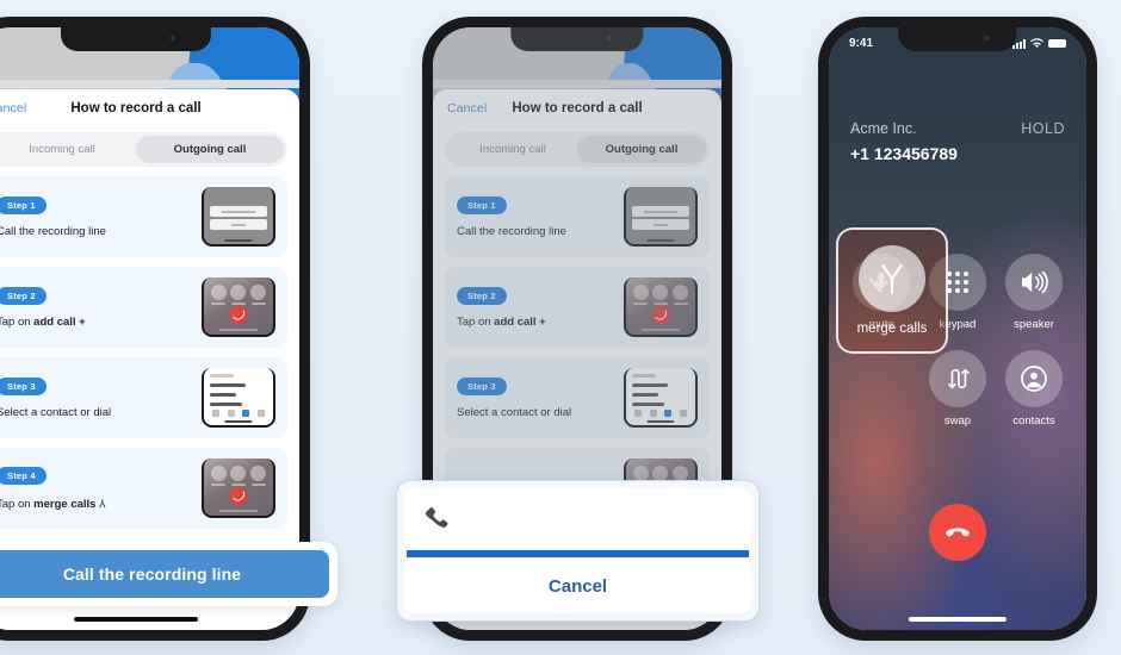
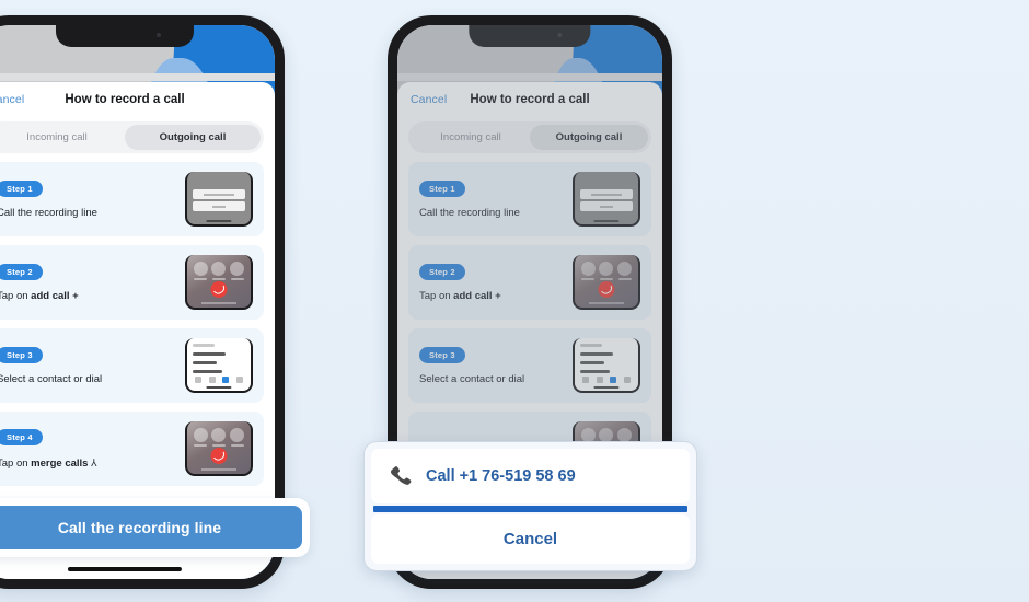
  How to record a call
  Incoming call
  Outgoing call
  Step 1
  Call the recording line
  Step 2
  ap on add call +
  Step 3
  Select a contact or dial
  Step 4
  ap on merge calls ⅄
  Call the recording line
  Cancel
  How to record a call
  Incoming call
  Outgoing call
  Step 1
  Call the recording line
  Step 2
  Tap on add call +
  Step 3
  Select a contact or dial
+ Call +1 76-519 58 69
  Cancel
- 9:41
- Acme Inc.
- HOLD
- +1 123456789
- mute
- keypad
- speaker
- swap
- contacts
- merge calls
